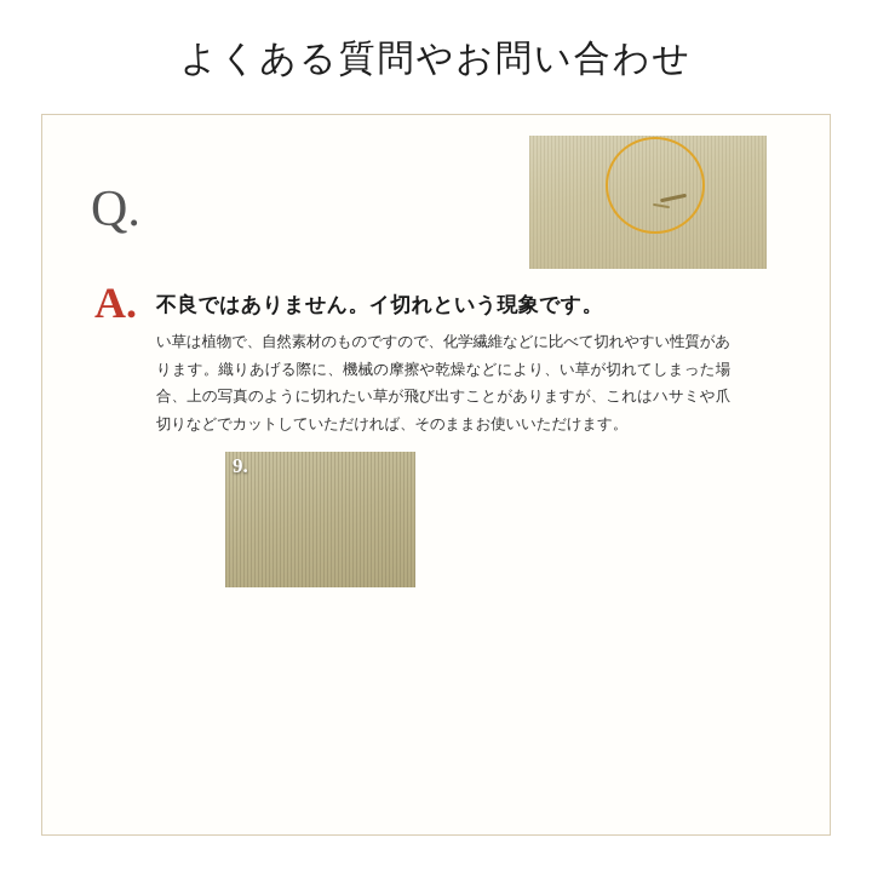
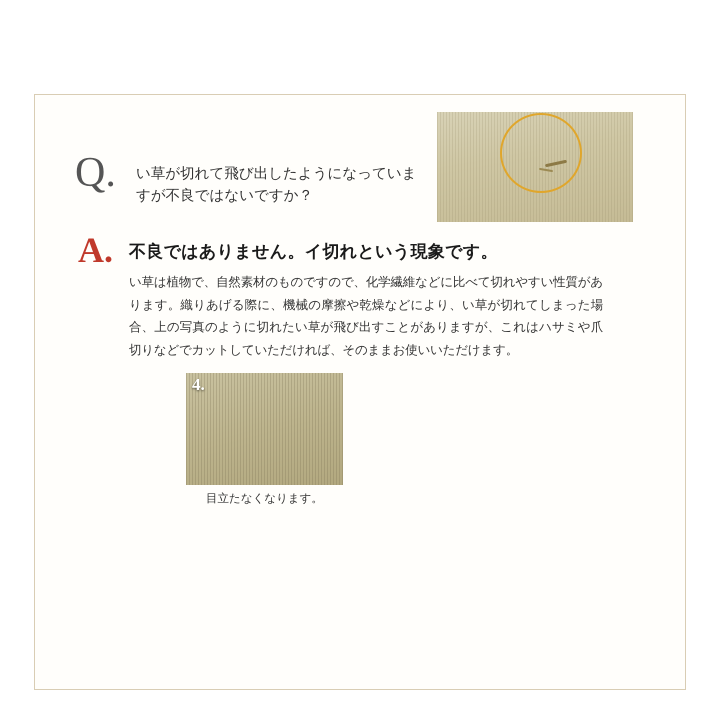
- よくある質問やお問い合わせ
  Q.
+ い草が切れて飛び出したようになっていますが不良ではないですか？
  A.
  不良ではありません。イ切れという現象です。
  い草は植物で、自然素材のものですので、化学繊維などに比べて切れやすい性質があります。織りあげる際に、機械の摩擦や乾燥などにより、い草が切れてしまった場合、上の写真のように切れたい草が飛び出すことがありますが、これはハサミや爪切りなどでカットしていただければ、そのままお使いいただけます。
- 9.
+ 4.
+ 目立たなくなります。
